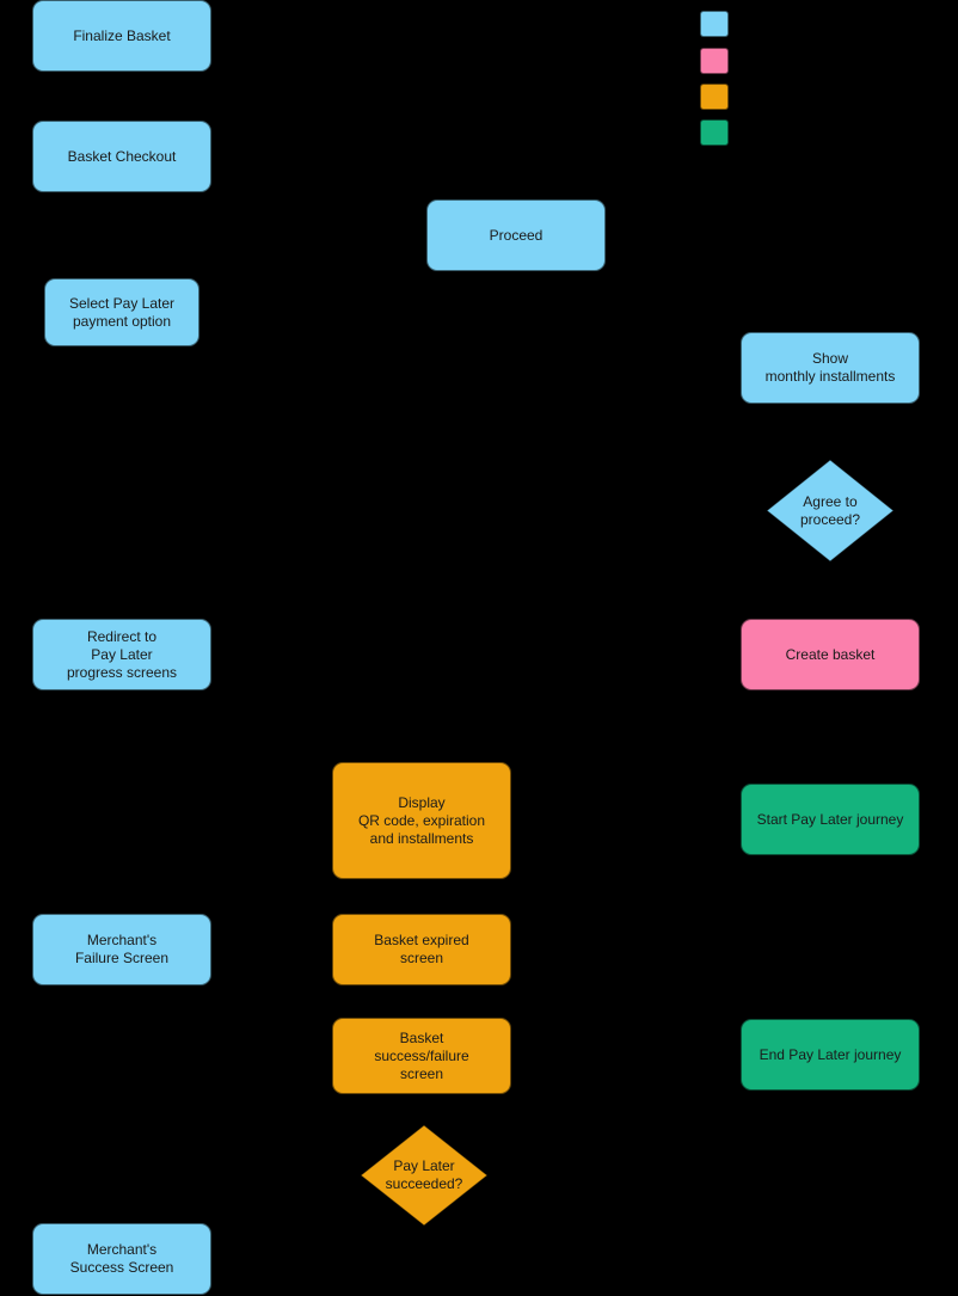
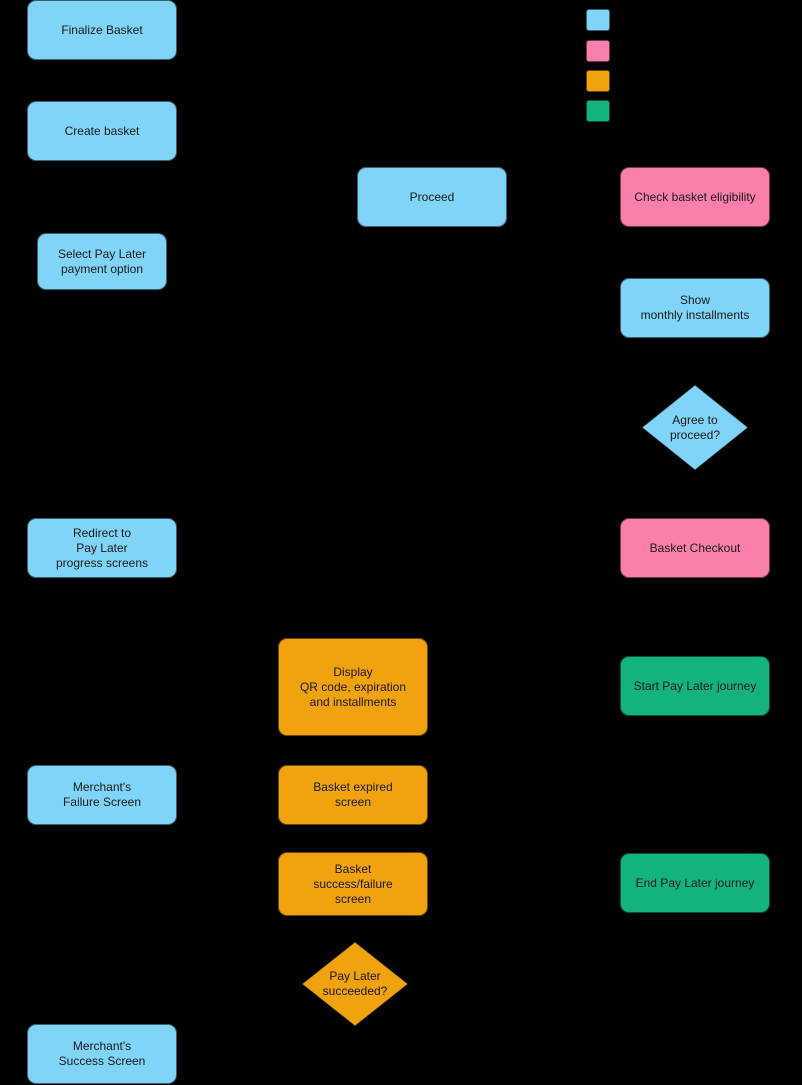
  Finalize Basket
- Basket Checkout
+ Create basket
  Proceed
+ Check basket eligibility
  Select Pay Later
  payment option
  Show
  monthly installments
  Agree to
  proceed?
  Redirect to
  Pay Later
  progress screens
- Create basket
+ Basket Checkout
  Display
  QR code, expiration
  and installments
  Start Pay Later journey
  Merchant's
  Failure Screen
  Basket expired
  screen
  Basket
  success/failure
  screen
  End Pay Later journey
  Pay Later
  succeeded?
  Merchant's
  Success Screen
